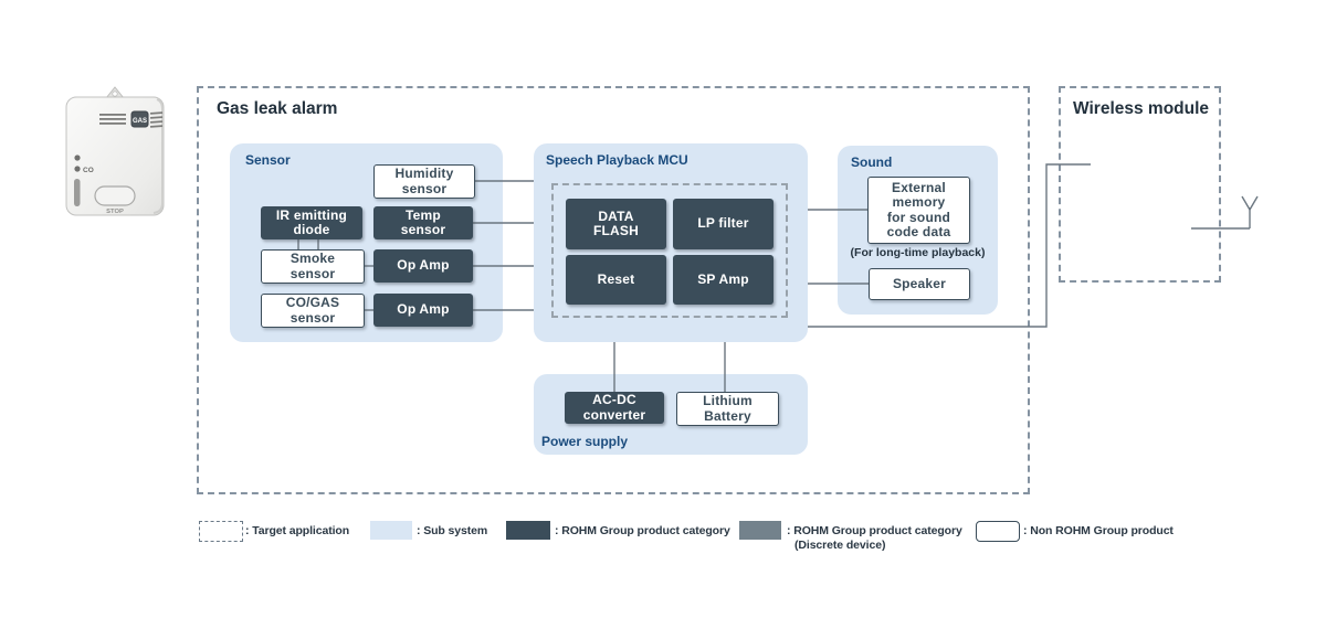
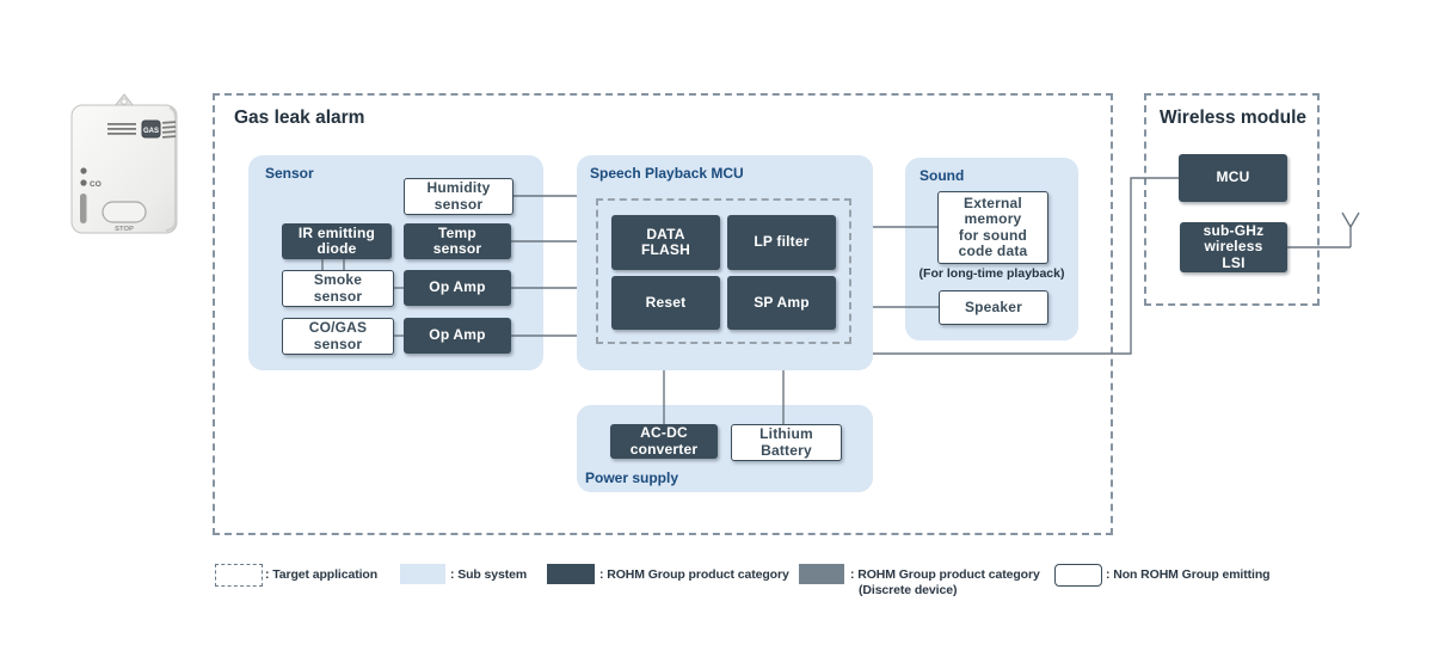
  Gas leak alarm
  Sensor
  Humidity
  sensor
  IR emitting
  diode
  Temp
  sensor
  Smoke
  sensor
  Op Amp
  CO/GAS
  sensor
  Op Amp
  Speech Playback MCU
  DATA
  FLASH
  LP filter
  Reset
  SP Amp
  Sound
  External
  memory
  for sound
  code data
  (For long-time playback)
  Speaker
  AC-DC
  converter
  Lithium
  Battery
  Power supply
  Wireless module
+ MCU
+ sub-GHz
+ wireless
+ LSI
  : Target application
  : Sub system
  : ROHM Group product category
  : ROHM Group product category
  (Discrete device)
- : Non ROHM Group product
+ : Non ROHM Group emitting
